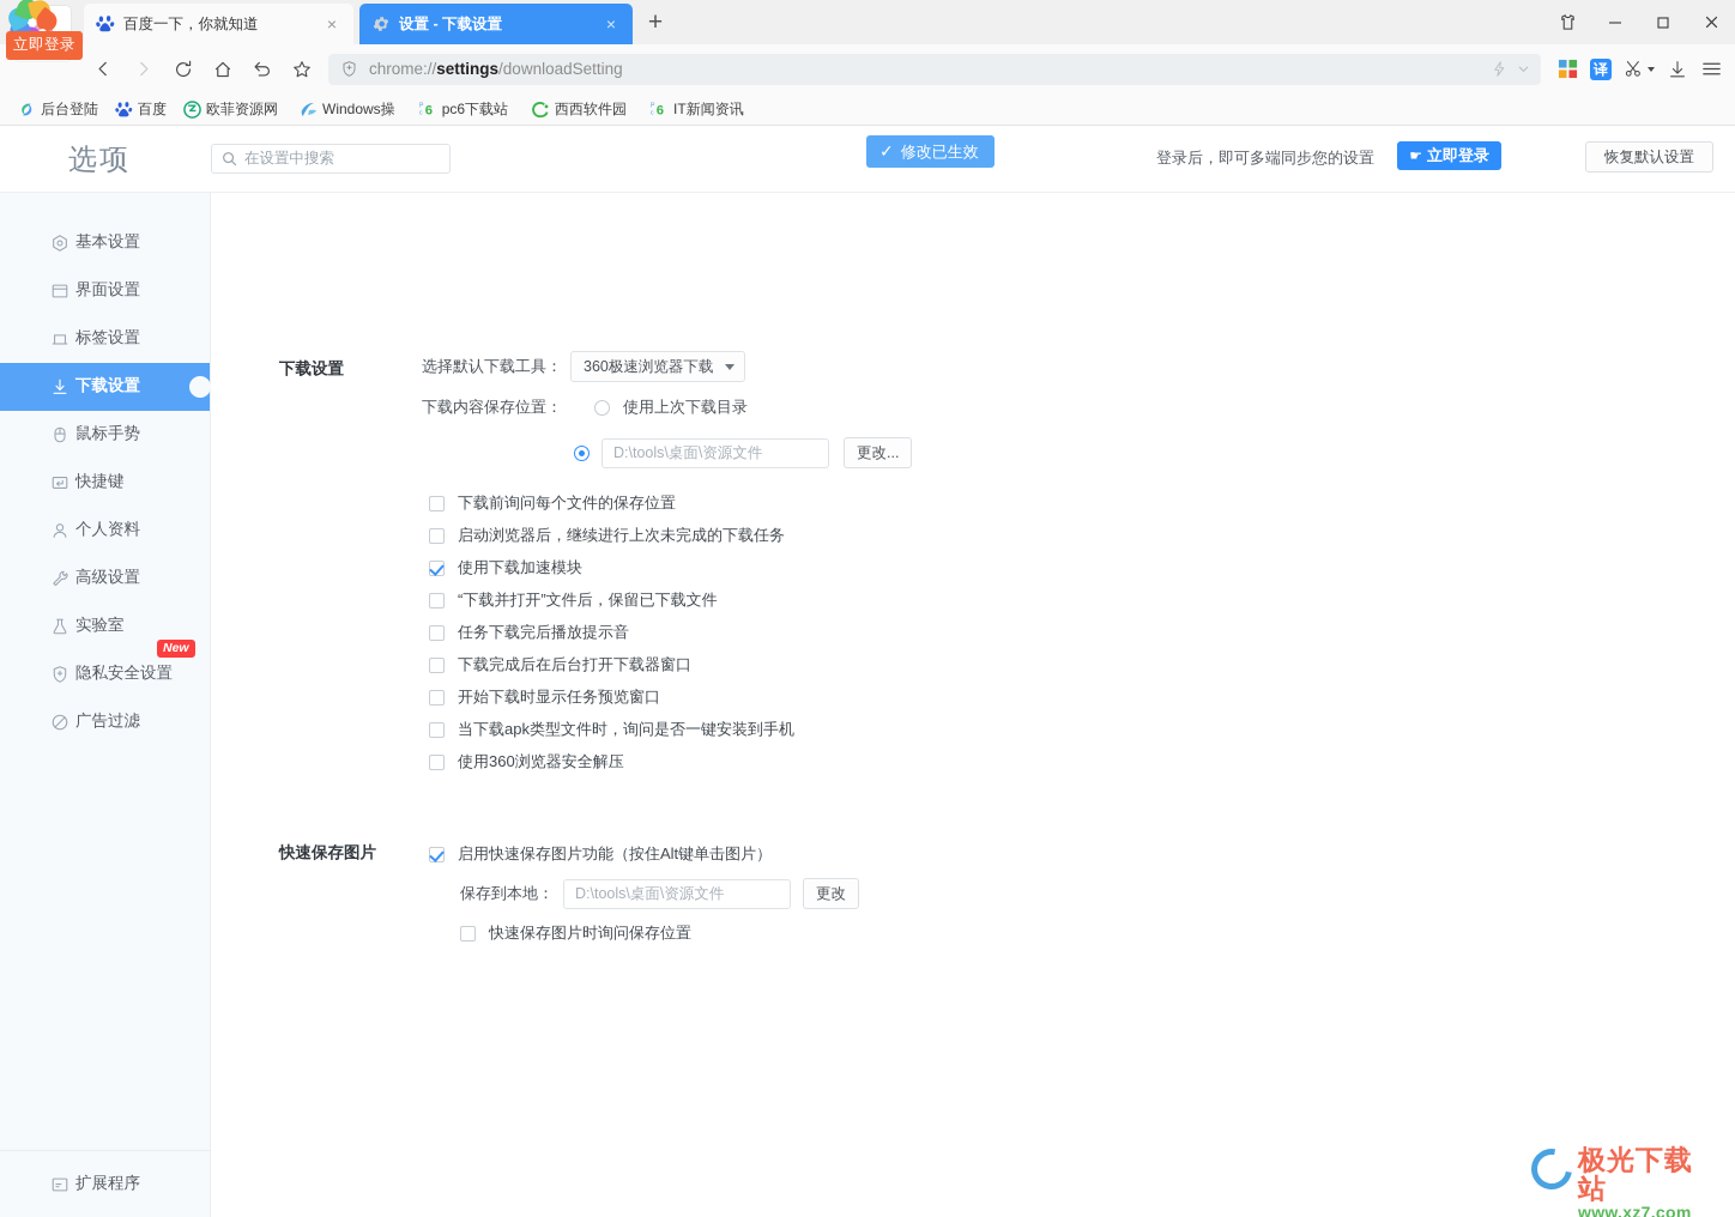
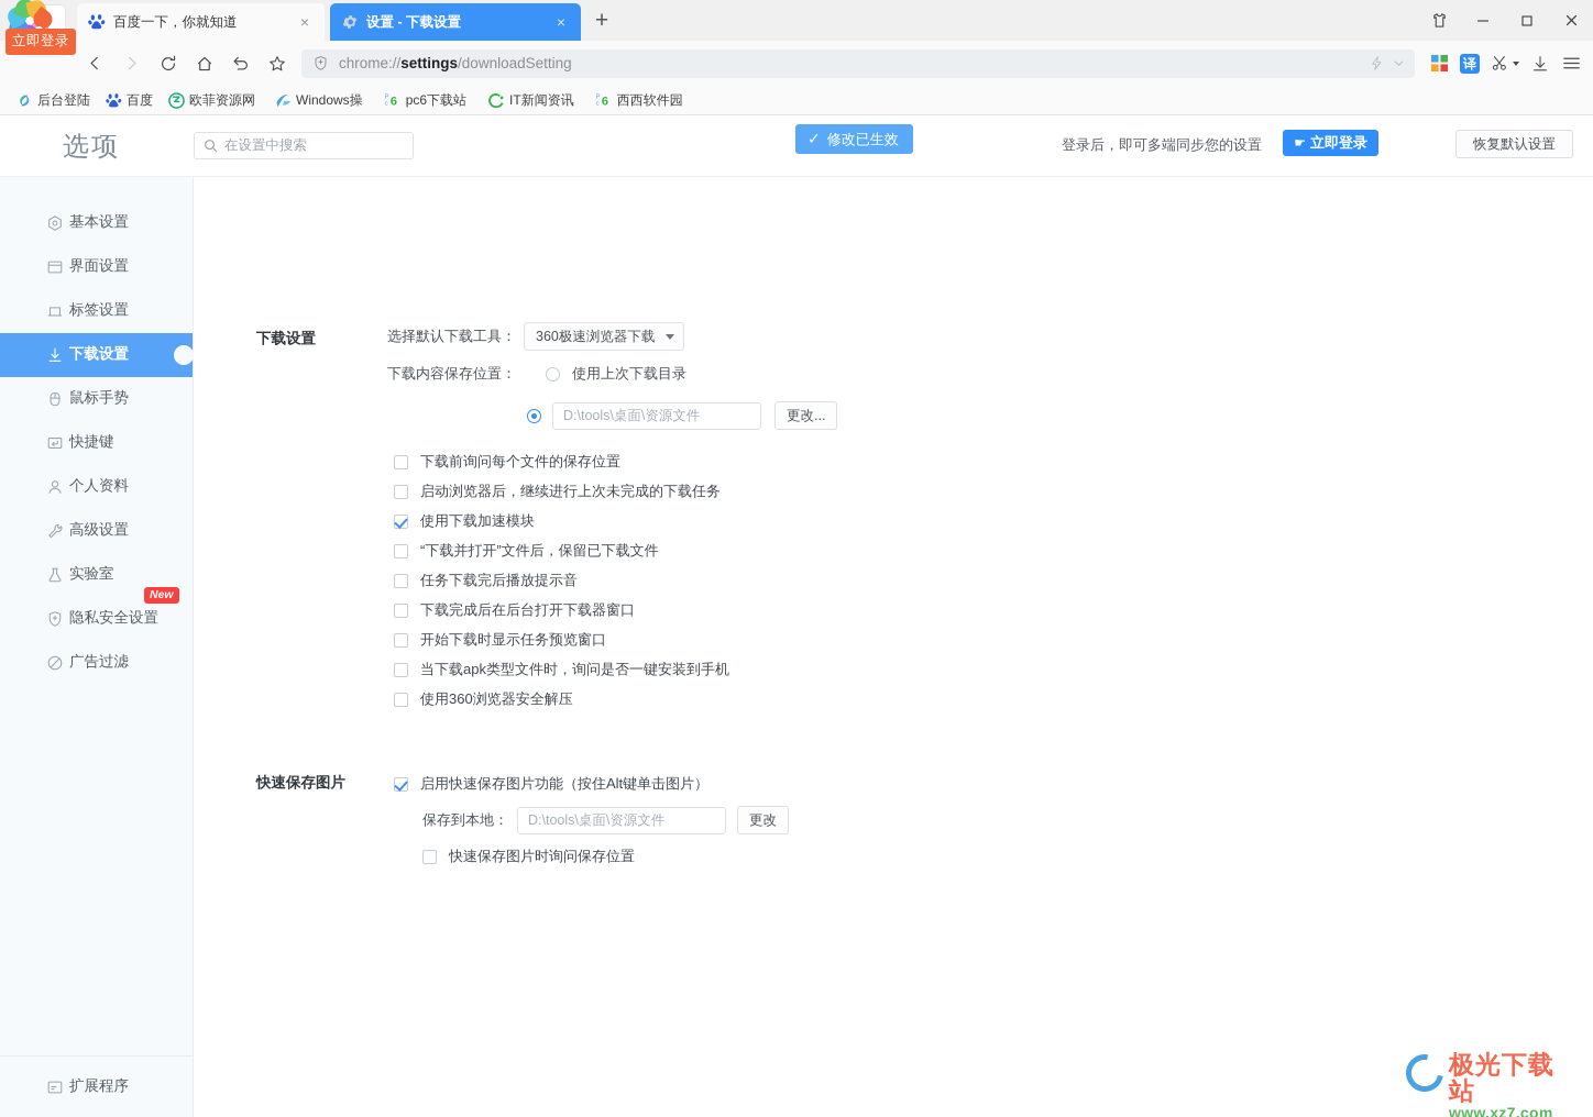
  立即登录
  百度一下，你就知道
  ×
  设置 - 下载设置
  ×
  +
  chrome://settings/downloadSetting
  译
  后台登陆
  百度
  欧菲资源网
  Windows操
  6
  pc6下载站
- 西西软件园
+ IT新闻资讯
  6
- IT新闻资讯
+ 西西软件园
  选项
  在设置中搜索
  ✓
  修改已生效
  登录后，即可多端同步您的设置
  ☛
  立即登录
  恢复默认设置
  基本设置
  界面设置
  标签设置
  下载设置
  鼠标手势
  快捷键
  个人资料
  高级设置
  实验室
  隐私安全设置
  New
  广告过滤
  扩展程序
  下载设置
  选择默认下载工具：
  360极速浏览器下载
  下载内容保存位置：
  使用上次下载目录
  D:\tools\桌面\资源文件
  更改...
  下载前询问每个文件的保存位置
  启动浏览器后，继续进行上次未完成的下载任务
  使用下载加速模块
  “下载并打开”文件后，保留已下载文件
  任务下载完后播放提示音
  下载完成后在后台打开下载器窗口
  开始下载时显示任务预览窗口
  当下载apk类型文件时，询问是否一键安装到手机
  使用360浏览器安全解压
  快速保存图片
  启用快速保存图片功能（按住Alt键单击图片）
  保存到本地：
  D:\tools\桌面\资源文件
  更改
  快速保存图片时询问保存位置
  极光下载站
  www.xz7.com
